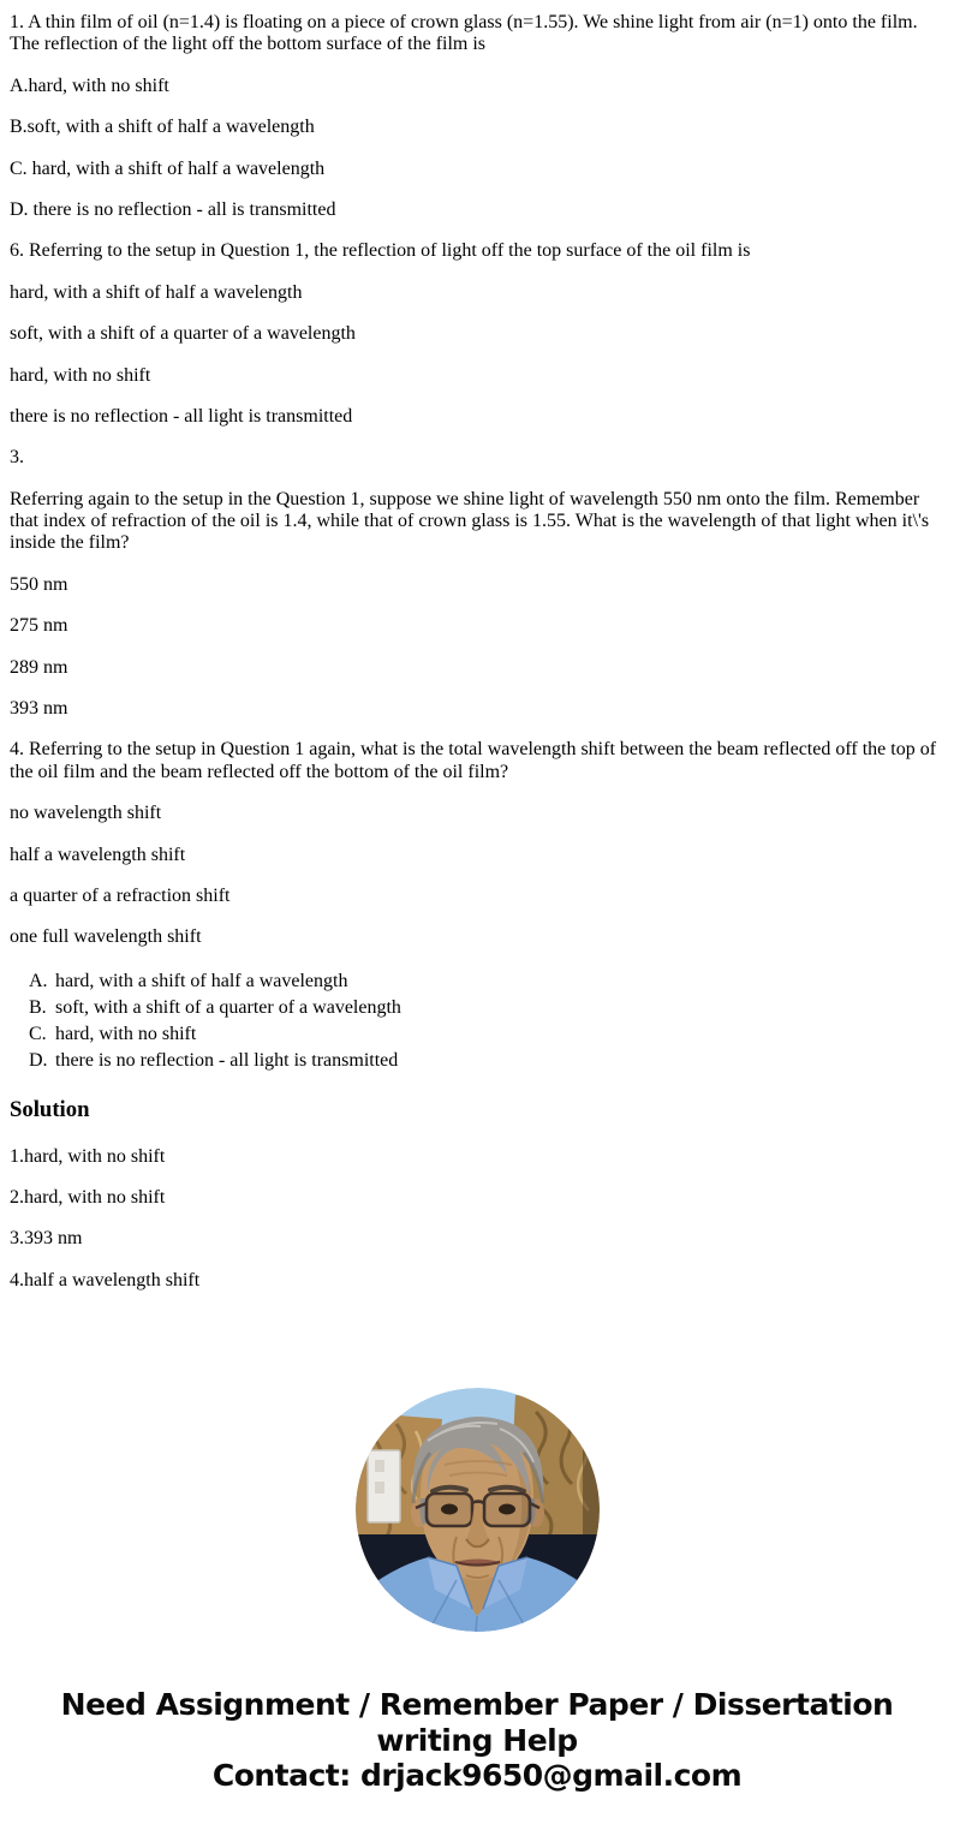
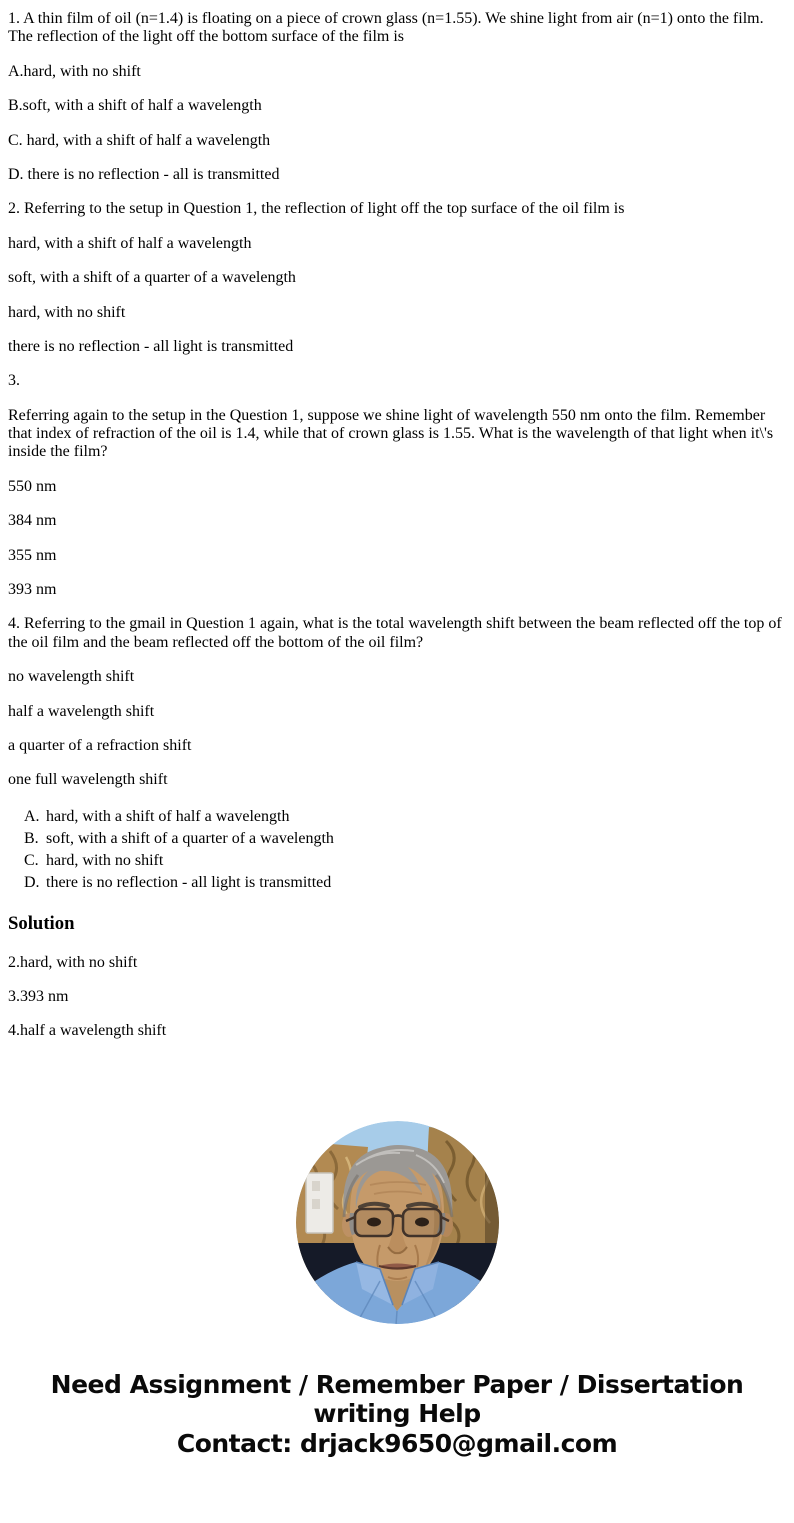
  1. A thin film of oil (n=1.4) is floating on a piece of crown glass (n=1.55). We shine light from air (n=1) onto the film. The reflection of the light off the bottom surface of the film is
  A.hard, with no shift
  B.soft, with a shift of half a wavelength
  C. hard, with a shift of half a wavelength
  D. there is no reflection - all is transmitted
- 6. Referring to the setup in Question 1, the reflection of light off the top surface of the oil film is
+ 2. Referring to the setup in Question 1, the reflection of light off the top surface of the oil film is
  hard, with a shift of half a wavelength
  soft, with a shift of a quarter of a wavelength
  hard, with no shift
  there is no reflection - all light is transmitted
  3.
  Referring again to the setup in the Question 1, suppose we shine light of wavelength 550 nm onto the film. Remember that index of refraction of the oil is 1.4, while that of crown glass is 1.55. What is the wavelength of that light when it\'s inside the film?
  550 nm
- 275 nm
+ 384 nm
- 289 nm
+ 355 nm
  393 nm
- 4. Referring to the setup in Question 1 again, what is the total wavelength shift between the beam reflected off the top of the oil film and the beam reflected off the bottom of the oil film?
+ 4. Referring to the gmail in Question 1 again, what is the total wavelength shift between the beam reflected off the top of the oil film and the beam reflected off the bottom of the oil film?
  no wavelength shift
  half a wavelength shift
  a quarter of a refraction shift
  one full wavelength shift
  A. hard, with a shift of half a wavelength
  B. soft, with a shift of a quarter of a wavelength
  C. hard, with no shift
  D. there is no reflection - all light is transmitted
  Solution
- 1.hard, with no shift
  2.hard, with no shift
  3.393 nm
  4.half a wavelength shift
  Need Assignment / Remember Paper / Dissertation
  writing Help
  Contact: drjack9650@gmail.com
